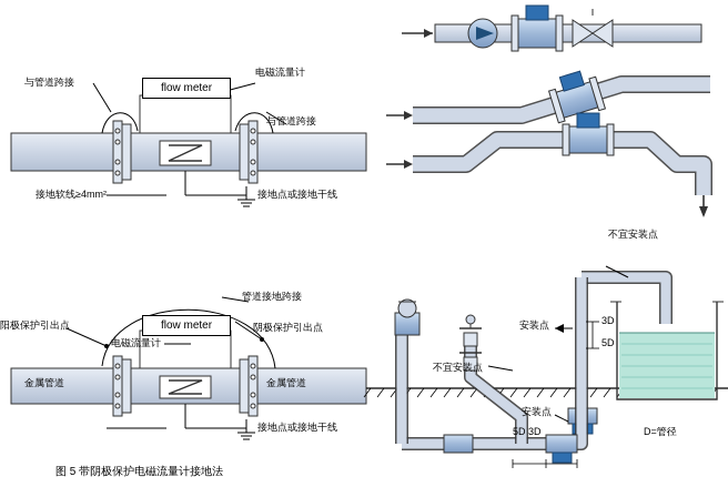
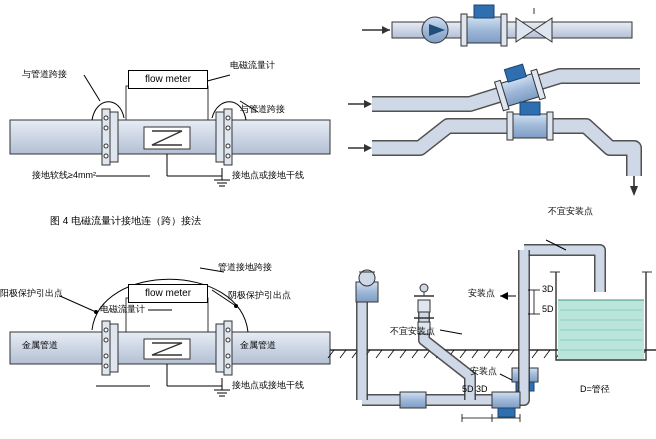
  flow meter
  与管道跨接
  电磁流量计
  与管道跨接
  接地软线≥4mm²
  接地点或接地干线
+ 图 4 电磁流量计接地连（跨）接法
  flow meter
  阳极保护引出点
  管道接地跨接
  阴极保护引出点
  电磁流量计
  金属管道
  金属管道
  接地点或接地干线
- 图 5 带阴极保护电磁流量计接地法
  不宜安装点
  安装点
  3D
  5D
  不宜安装点
  安装点
  5D 3D
  D=管径
